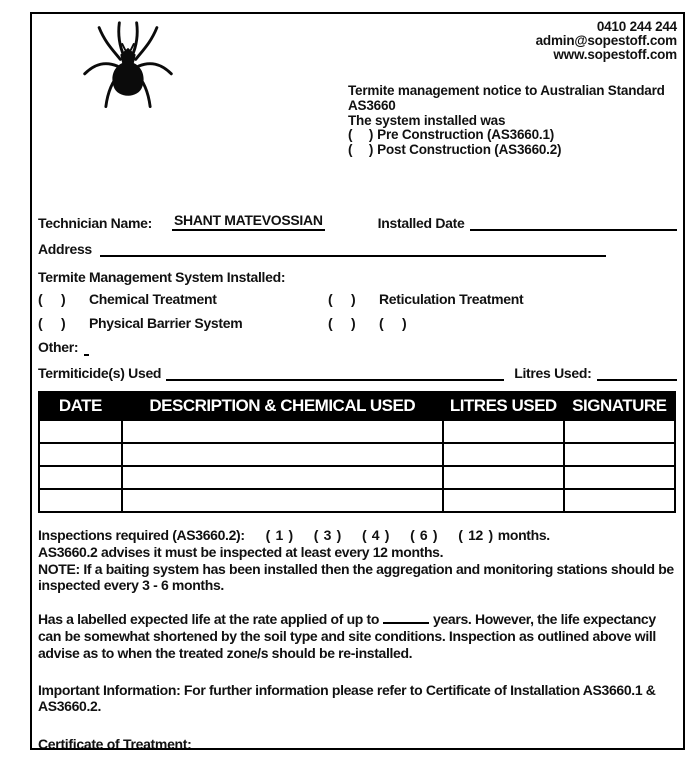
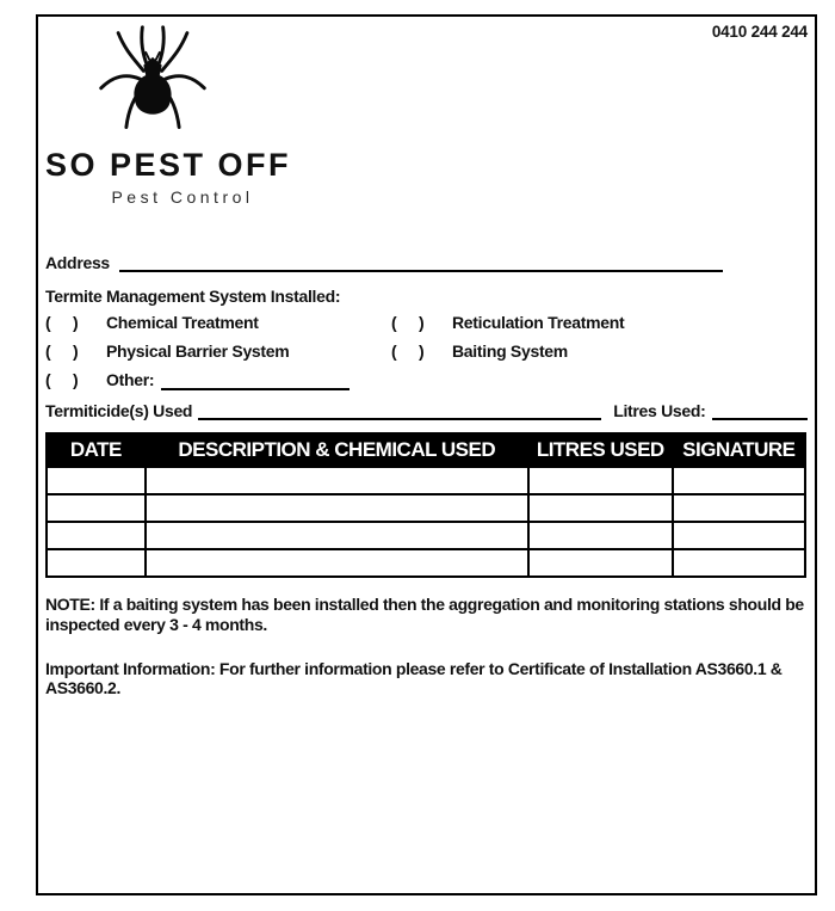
+ SO PEST OFF
+ Pest Control
  0410 244 244
- admin@sopestoff.com
- www.sopestoff.com
- Termite management notice to Australian Standard
- AS3660
- The system installed was
- ( ) Pre Construction (AS3660.1)
- ( ) Post Construction (AS3660.2)
- Technician Name:
- SHANT MATEVOSSIAN
- Installed Date
  Address
  Termite Management System Installed:
  ( )
  Chemical Treatment
  ( )
  Reticulation Treatment
  ( )
  Physical Barrier System
  ( )
+ Baiting System
  ( )
  Other:
  Termiticide(s) Used
  Litres Used:
  DATE	DESCRIPTION & CHEMICAL USED	LITRES USED	SIGNATURE
- Inspections required (AS3660.2): ( 1 ) ( 3 ) ( 4 ) ( 6 ) ( 12 ) months.
- AS3660.2 advises it must be inspected at least every 12 months.
- NOTE: If a baiting system has been installed then the aggregation and monitoring stations should be inspected every 3 - 6 months.
+ NOTE: If a baiting system has been installed then the aggregation and monitoring stations should be inspected every 3 - 4 months.
- Has a labelled expected life at the rate applied of up to years. However, the life expectancy can be somewhat shortened by the soil type and site conditions. Inspection as outlined above will advise as to when the treated zone/s should be re-installed.
  Important Information: For further information please refer to Certificate of Installation AS3660.1 & AS3660.2.
- Certificate of Treatment:
